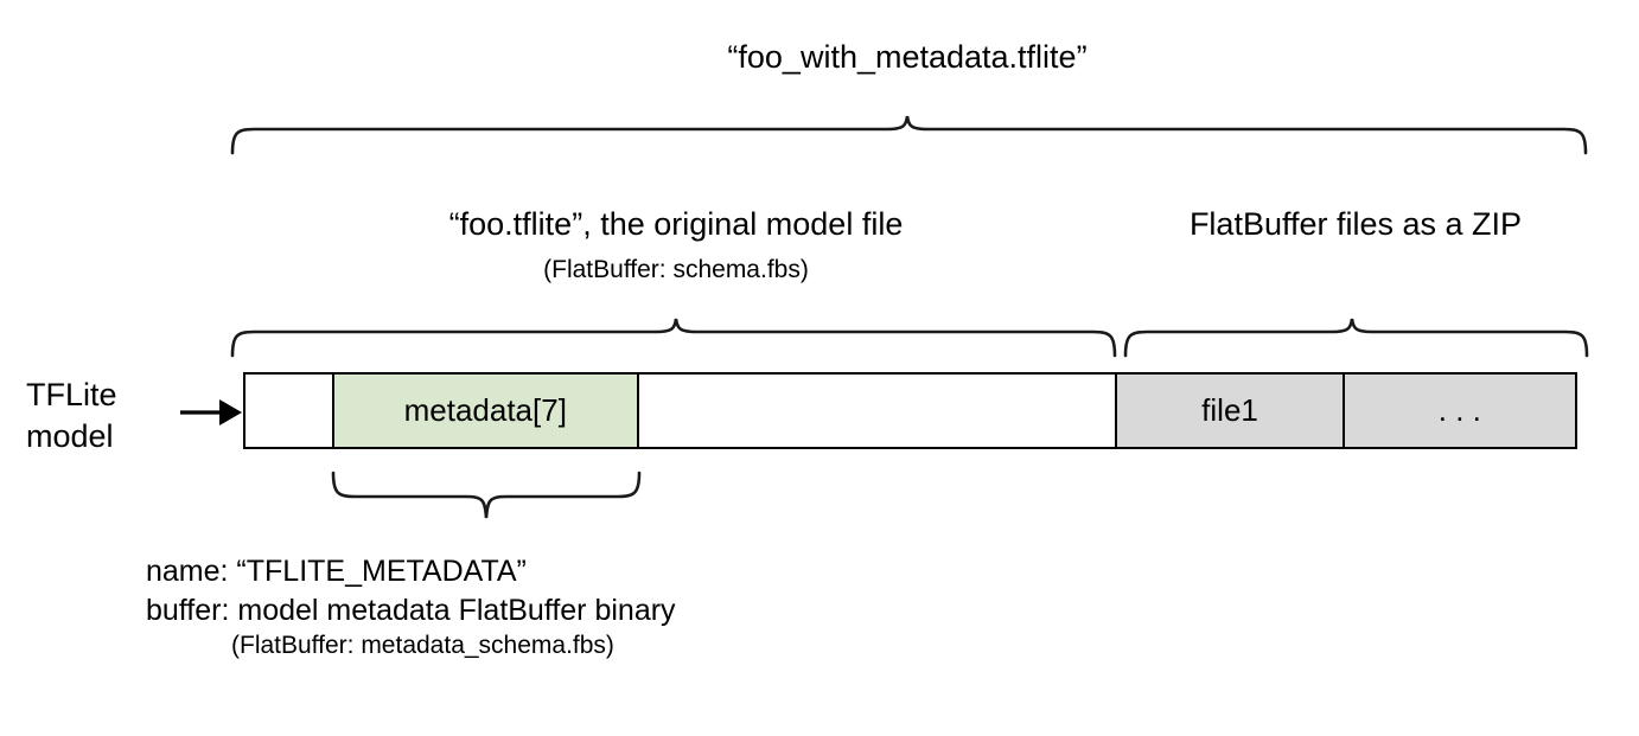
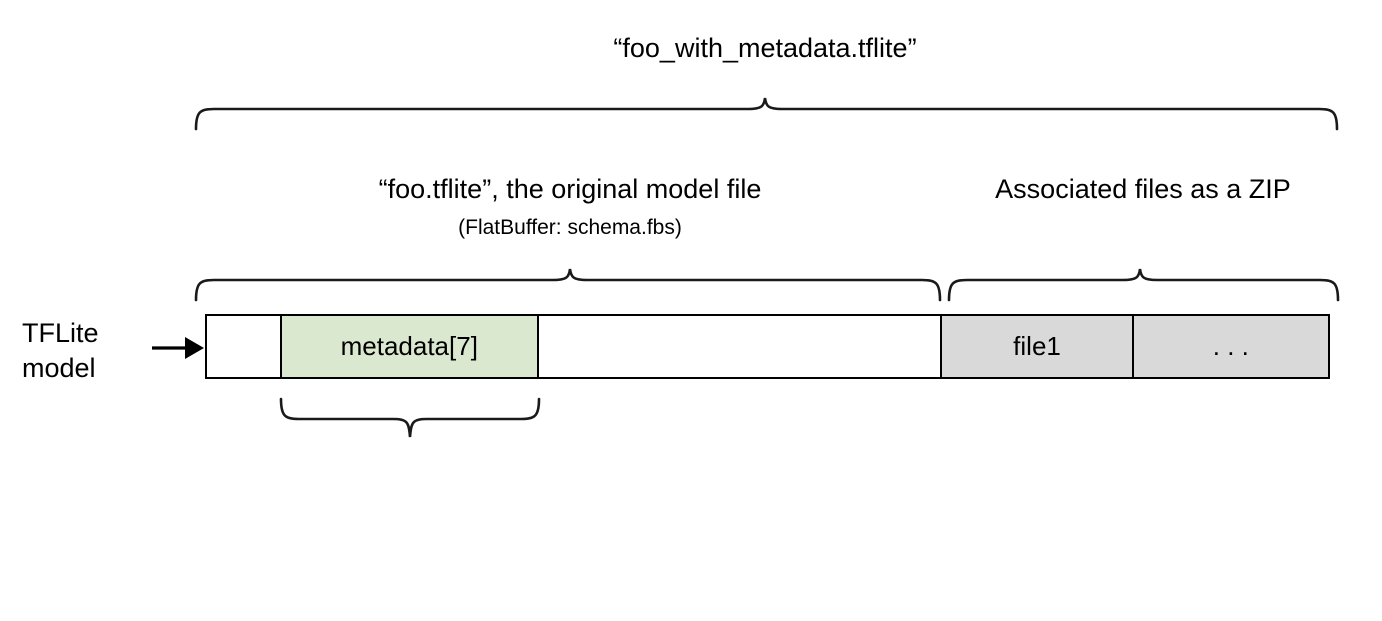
  “foo_with_metadata.tflite”
  “foo.tflite”, the original model file
  (FlatBuffer: schema.fbs)
- FlatBuffer files as a ZIP
+ Associated files as a ZIP
  TFLite
  model
  metadata[7]
  file1
  . . .
- name: “TFLITE_METADATA”
- buffer: model metadata FlatBuffer binary
- (FlatBuffer: metadata_schema.fbs)
